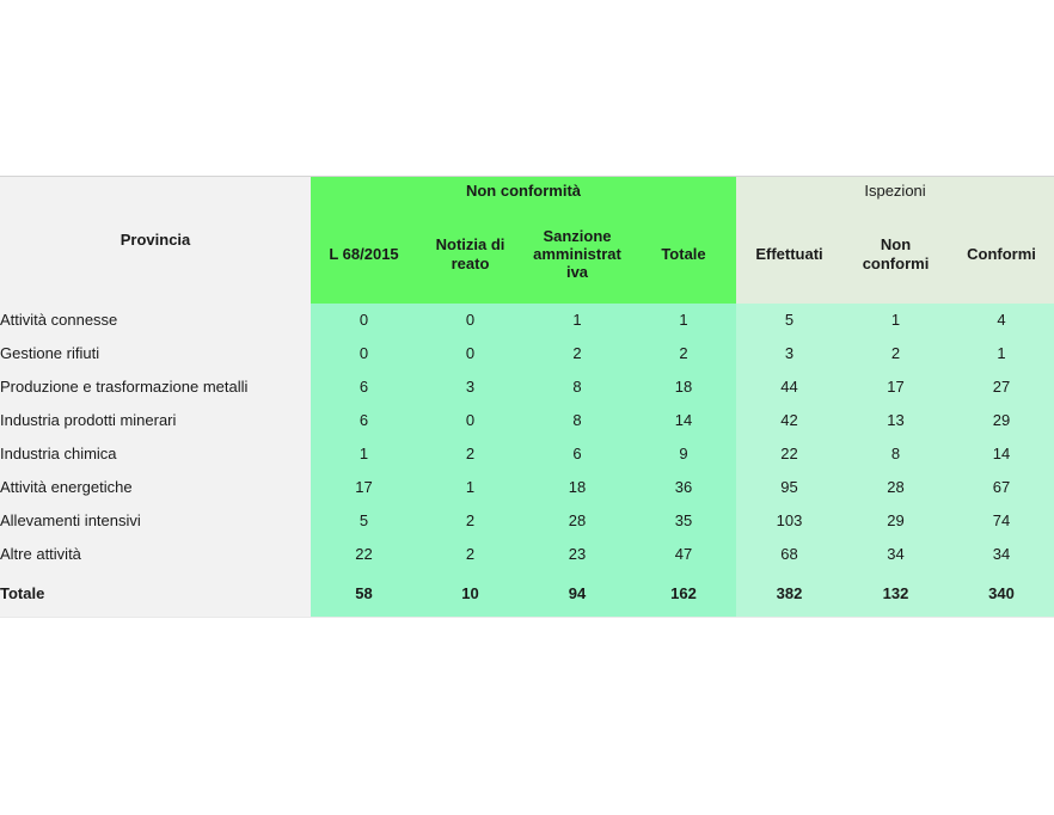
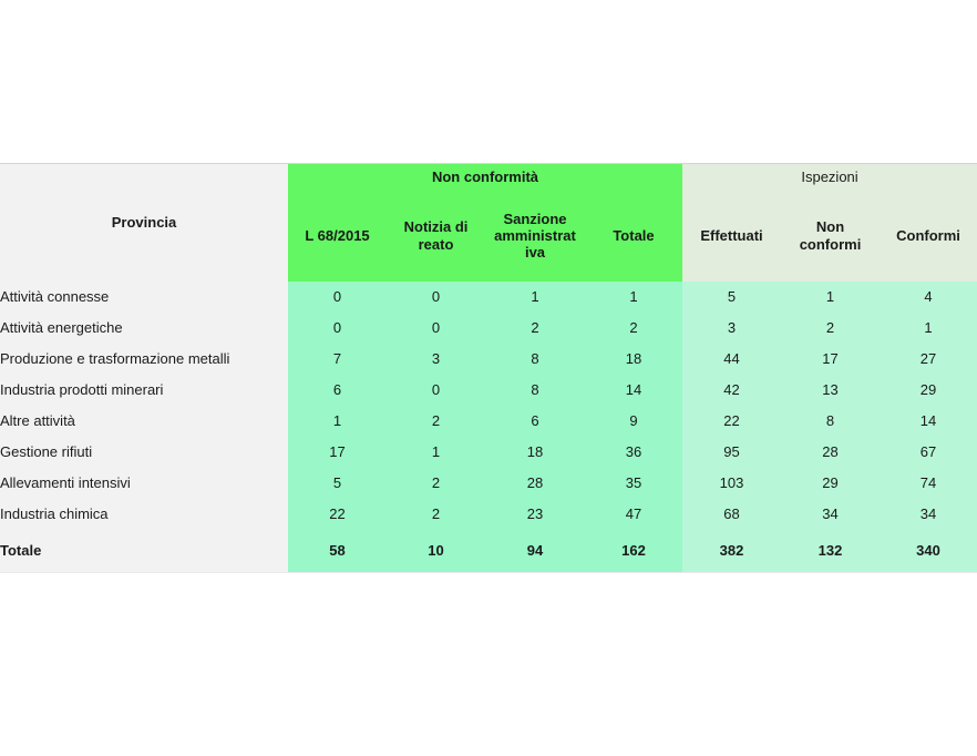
  Provincia	Non conformità	Ispezioni
  L 68/2015	Notizia di reato	Sanzione amministrat iva	Totale	Effettuati	Non conformi	Conformi
  Attività connesse	0	0	1	1	5	1	4
- Gestione rifiuti	0	0	2	2	3	2	1
+ Attività energetiche	0	0	2	2	3	2	1
- Produzione e trasformazione metalli	6	3	8	18	44	17	27
+ Produzione e trasformazione metalli	7	3	8	18	44	17	27
  Industria prodotti minerari	6	0	8	14	42	13	29
- Industria chimica	1	2	6	9	22	8	14
+ Altre attività	1	2	6	9	22	8	14
- Attività energetiche	17	1	18	36	95	28	67
+ Gestione rifiuti	17	1	18	36	95	28	67
  Allevamenti intensivi	5	2	28	35	103	29	74
- Altre attività	22	2	23	47	68	34	34
+ Industria chimica	22	2	23	47	68	34	34
  Totale	58	10	94	162	382	132	340
